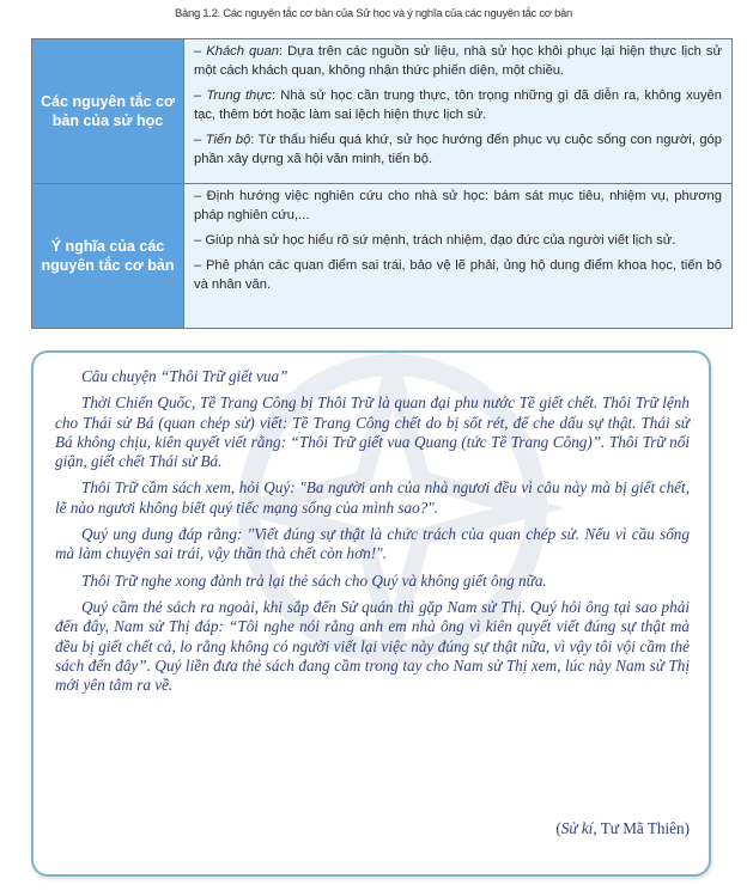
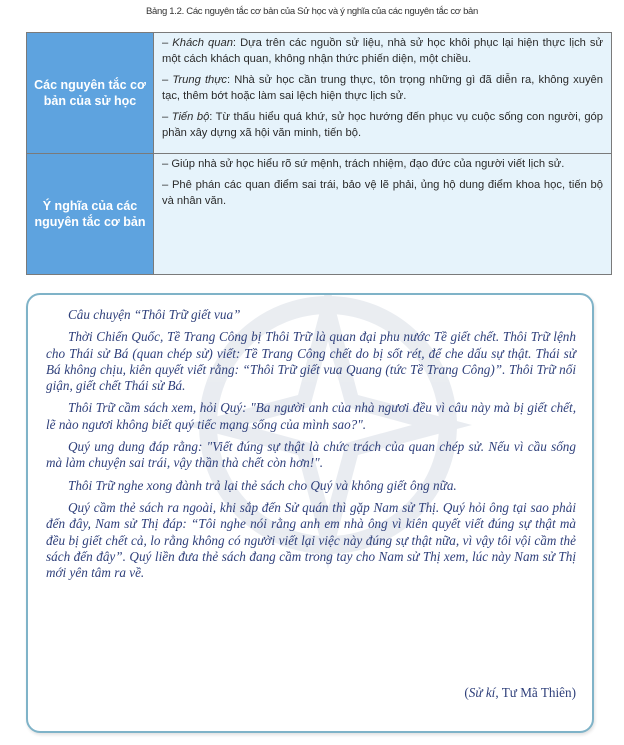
  Bảng 1.2. Các nguyên tắc cơ bản của Sử học và ý nghĩa của các nguyên tắc cơ bản
  Các nguyên tắc cơ bản của sử học
  – Khách quan: Dựa trên các nguồn sử liệu, nhà sử học khôi phục lại hiện thực lịch sử một cách khách quan, không nhận thức phiến diện, một chiều.
  – Trung thực: Nhà sử học cần trung thực, tôn trọng những gì đã diễn ra, không xuyên tạc, thêm bớt hoặc làm sai lệch hiện thực lịch sử.
  – Tiến bộ: Từ thấu hiểu quá khứ, sử học hướng đến phục vụ cuộc sống con người, góp phần xây dựng xã hội văn minh, tiến bộ.
  Ý nghĩa của các nguyên tắc cơ bản
- – Định hướng việc nghiên cứu cho nhà sử học: bám sát mục tiêu, nhiệm vụ, phương pháp nghiên cứu,...
  – Giúp nhà sử học hiểu rõ sứ mệnh, trách nhiệm, đạo đức của người viết lịch sử.
  – Phê phán các quan điểm sai trái, bảo vệ lẽ phải, ủng hộ dung điểm khoa học, tiến bộ và nhân văn.
  Câu chuyện “Thôi Trữ giết vua”
  Thời Chiến Quốc, Tề Trang Công bị Thôi Trữ là quan đại phu nước Tề giết chết. Thôi Trữ lệnh cho Thái sử Bá (quan chép sử) viết: Tề Trang Công chết do bị sốt rét, để che dấu sự thật. Thái sử Bá không chịu, kiên quyết viết rằng: “Thôi Trữ giết vua Quang (tức Tề Trang Công)”. Thôi Trữ nổi giận, giết chết Thái sử Bá.
  Thôi Trữ cầm sách xem, hỏi Quý: "Ba người anh của nhà ngươi đều vì câu này mà bị giết chết, lẽ nào ngươi không biết quý tiếc mạng sống của mình sao?".
  Quý ung dung đáp rằng: "Viết đúng sự thật là chức trách của quan chép sử. Nếu vì cầu sống mà làm chuyện sai trái, vậy thần thà chết còn hơn!".
  Thôi Trữ nghe xong đành trả lại thẻ sách cho Quý và không giết ông nữa.
  Quý cầm thẻ sách ra ngoài, khi sắp đến Sử quán thì gặp Nam sử Thị. Quý hỏi ông tại sao phải đến đây, Nam sử Thị đáp: “Tôi nghe nói rằng anh em nhà ông vì kiên quyết viết đúng sự thật mà đều bị giết chết cả, lo rằng không có người viết lại việc này đúng sự thật nữa, vì vậy tôi vội cầm thẻ sách đến đây”. Quý liền đưa thẻ sách đang cầm trong tay cho Nam sử Thị xem, lúc này Nam sử Thị mới yên tâm ra về.
  (Sử kí, Tư Mã Thiên)
